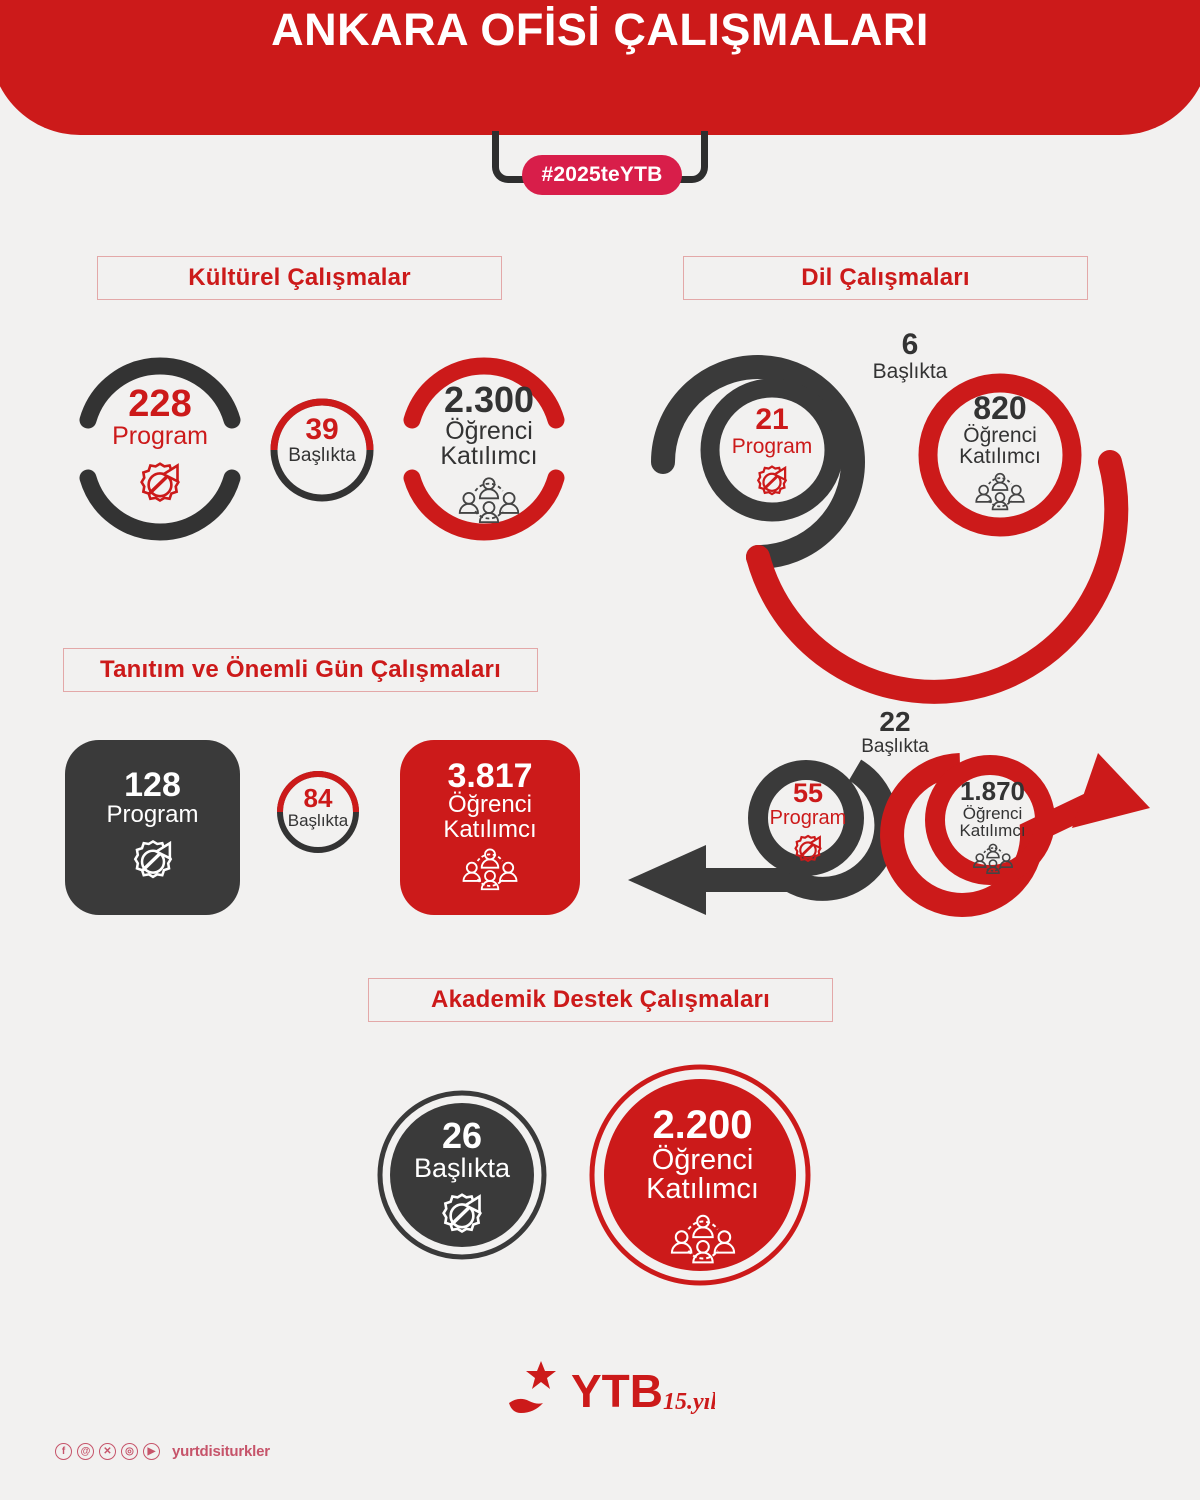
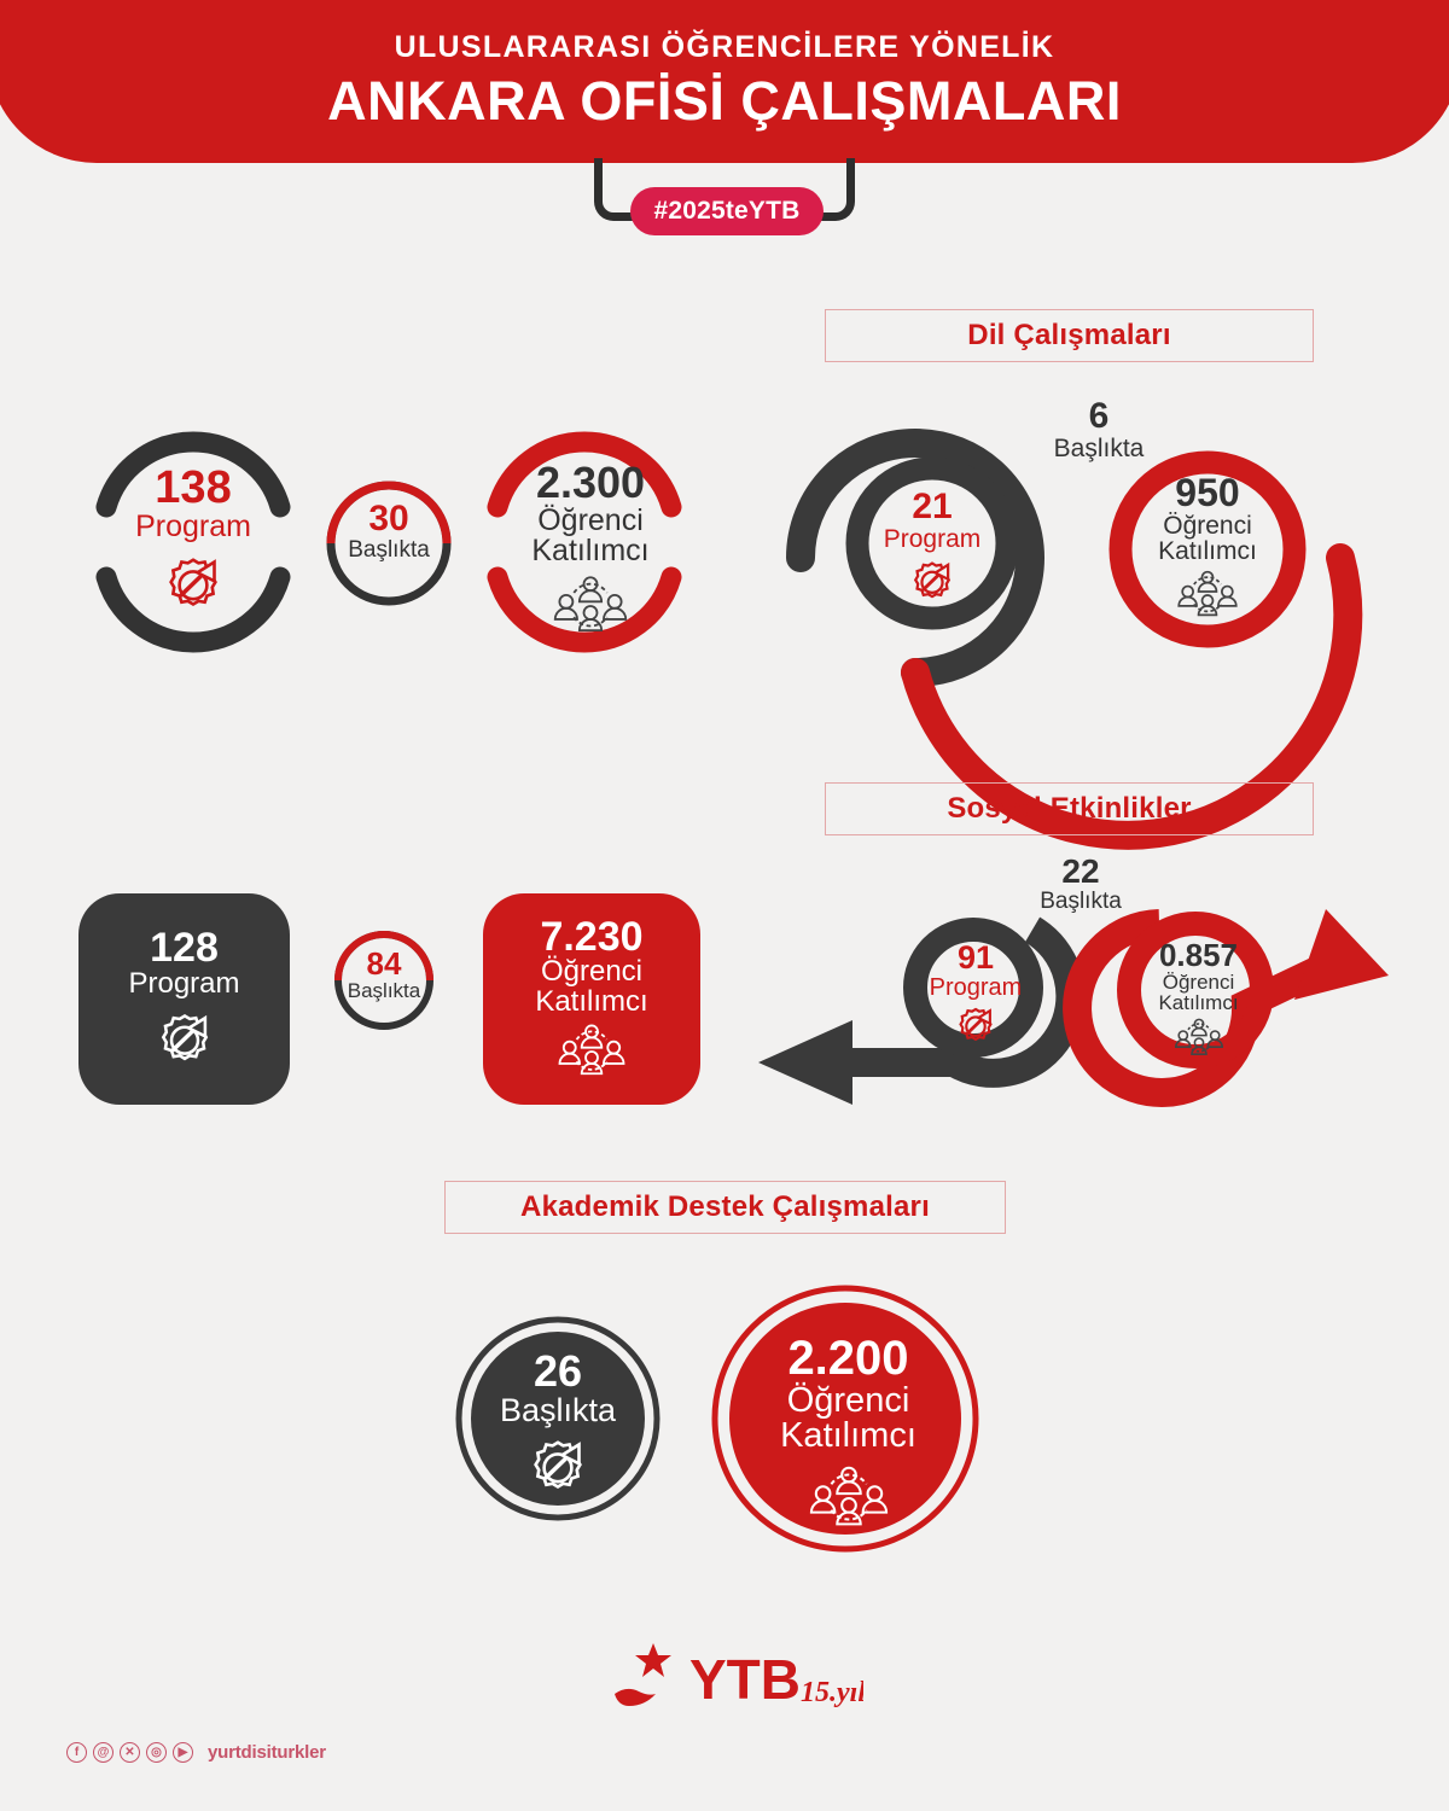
+ ULUSLARARASI ÖĞRENCİLERE YÖNELİK
  ANKARA OFİSİ ÇALIŞMALARI
  #2025teYTB
- Kültürel Çalışmalar
- 228
+ 138
  Program
- 39
+ 30
  Başlıkta
  2.300
  Öğrenci
  Katılımcı
  Dil Çalışmaları
  21
  Program
  6
  Başlıkta
- 820
+ 950
  Öğrenci
  Katılımcı
- Tanıtım ve Önemli Gün Çalışmaları
  128
  Program
  84
  Başlıkta
- 3.817
+ 7.230
  Öğrenci
  Katılımcı
+ Sosyal Etkinlikler
- 55
+ 91
  Program
  22
  Başlıkta
- 1.870
+ 0.857
  Öğrenci
  Katılımcı
  Akademik Destek Çalışmaları
  26
  Başlıkta
  2.200
  Öğrenci
  Katılımcı
  YTB
  15.yıl
  f
  @
  ✕
  ◎
  ▶
  yurtdisiturkler
